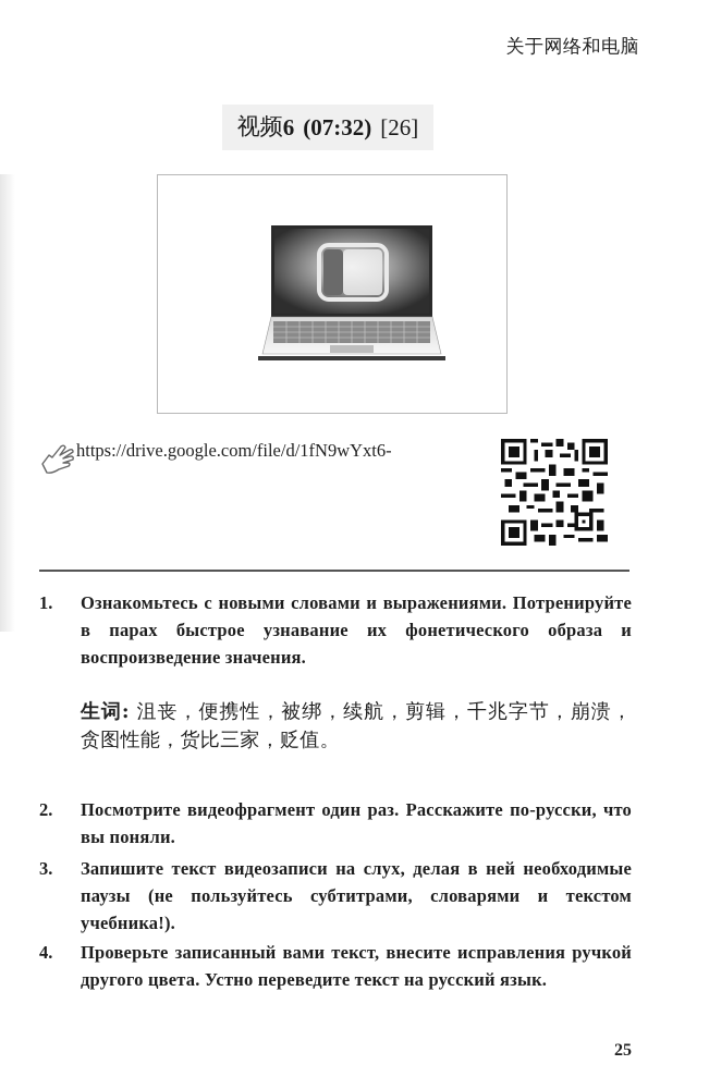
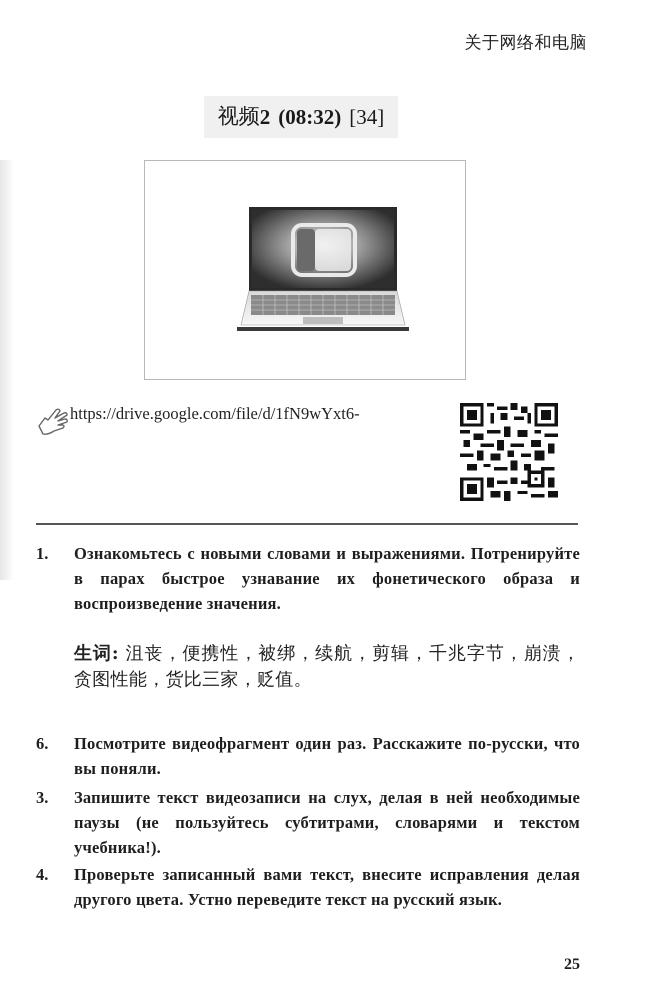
  关于网络和电脑
  视频
- 6
+ 2
- (07:32)
+ (08:32)
- [26]
+ [34]
  https://drive.google.com/file/d/1fN9wYxt6-
  1.
  Ознакомьтесь с новыми словами и выражениями. Потренируйте в парах быстрое узнавание их фонетического образа и воспроизведение значения.
  生词: 沮丧，便携性，被绑，续航，剪辑，千兆字节，崩溃，贪图性能，货比三家，贬值。
- 2.
+ 6.
  Посмотрите видеофрагмент один раз. Расскажите по-русски, что вы поняли.
  3.
  Запишите текст видеозаписи на слух, делая в ней необходимые паузы (не пользуйтесь субтитрами, словарями и текстом учебника!).
  4.
- Проверьте записанный вами текст, внесите исправления ручкой другого цвета. Устно переведите текст на русский язык.
+ Проверьте записанный вами текст, внесите исправления делая другого цвета. Устно переведите текст на русский язык.
  25
